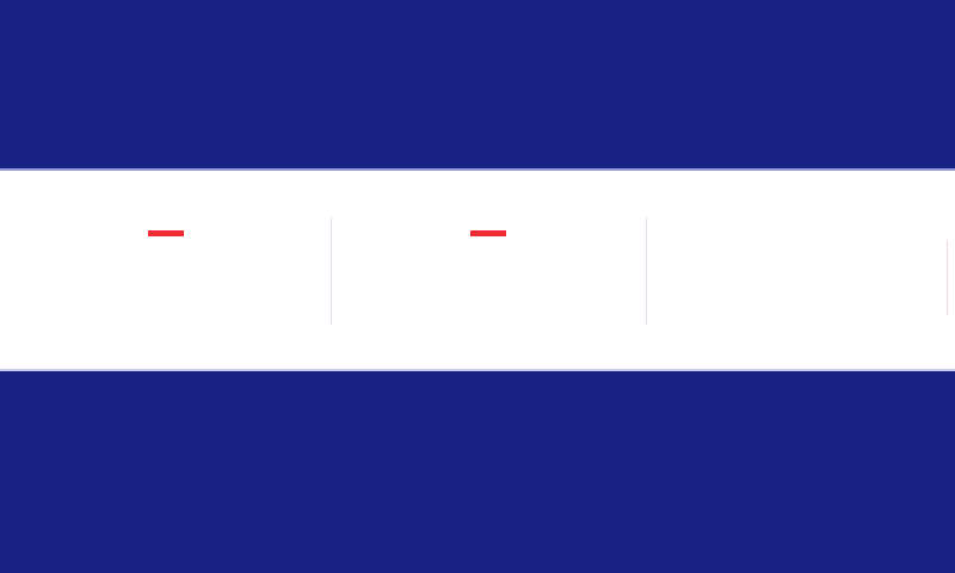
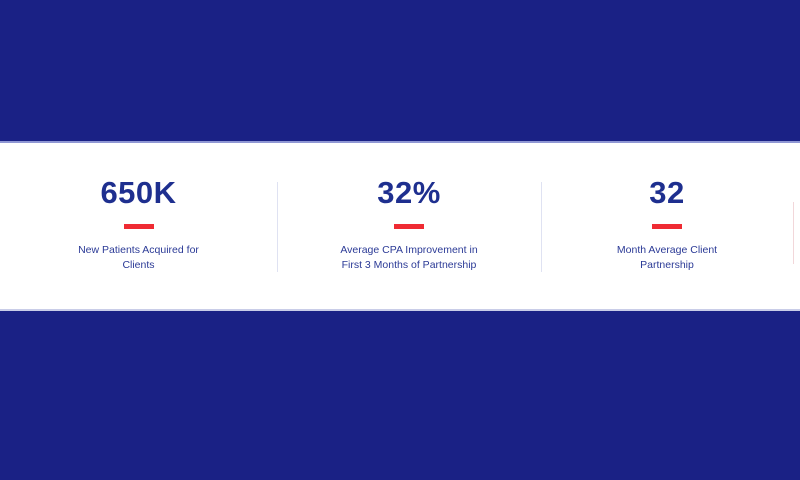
+ 650K
+ New Patients Acquired for
+ Clients
+ 32%
+ Average CPA Improvement in
+ First 3 Months of Partnership
+ 32
+ Month Average Client
+ Partnership
